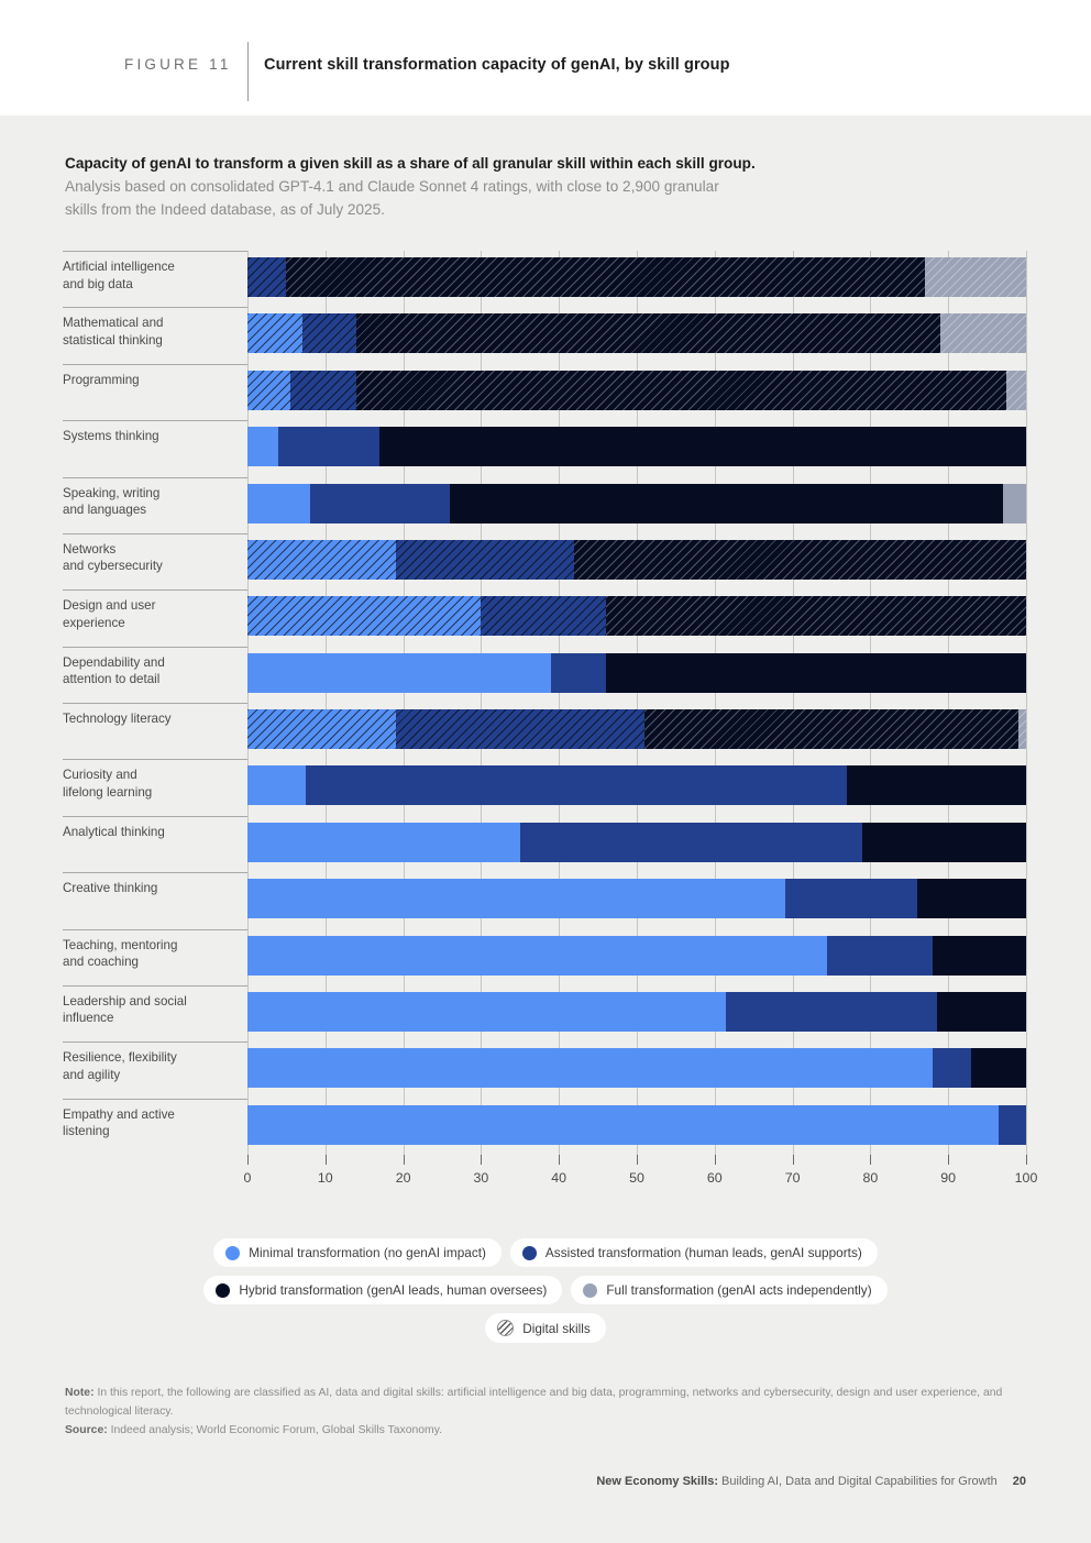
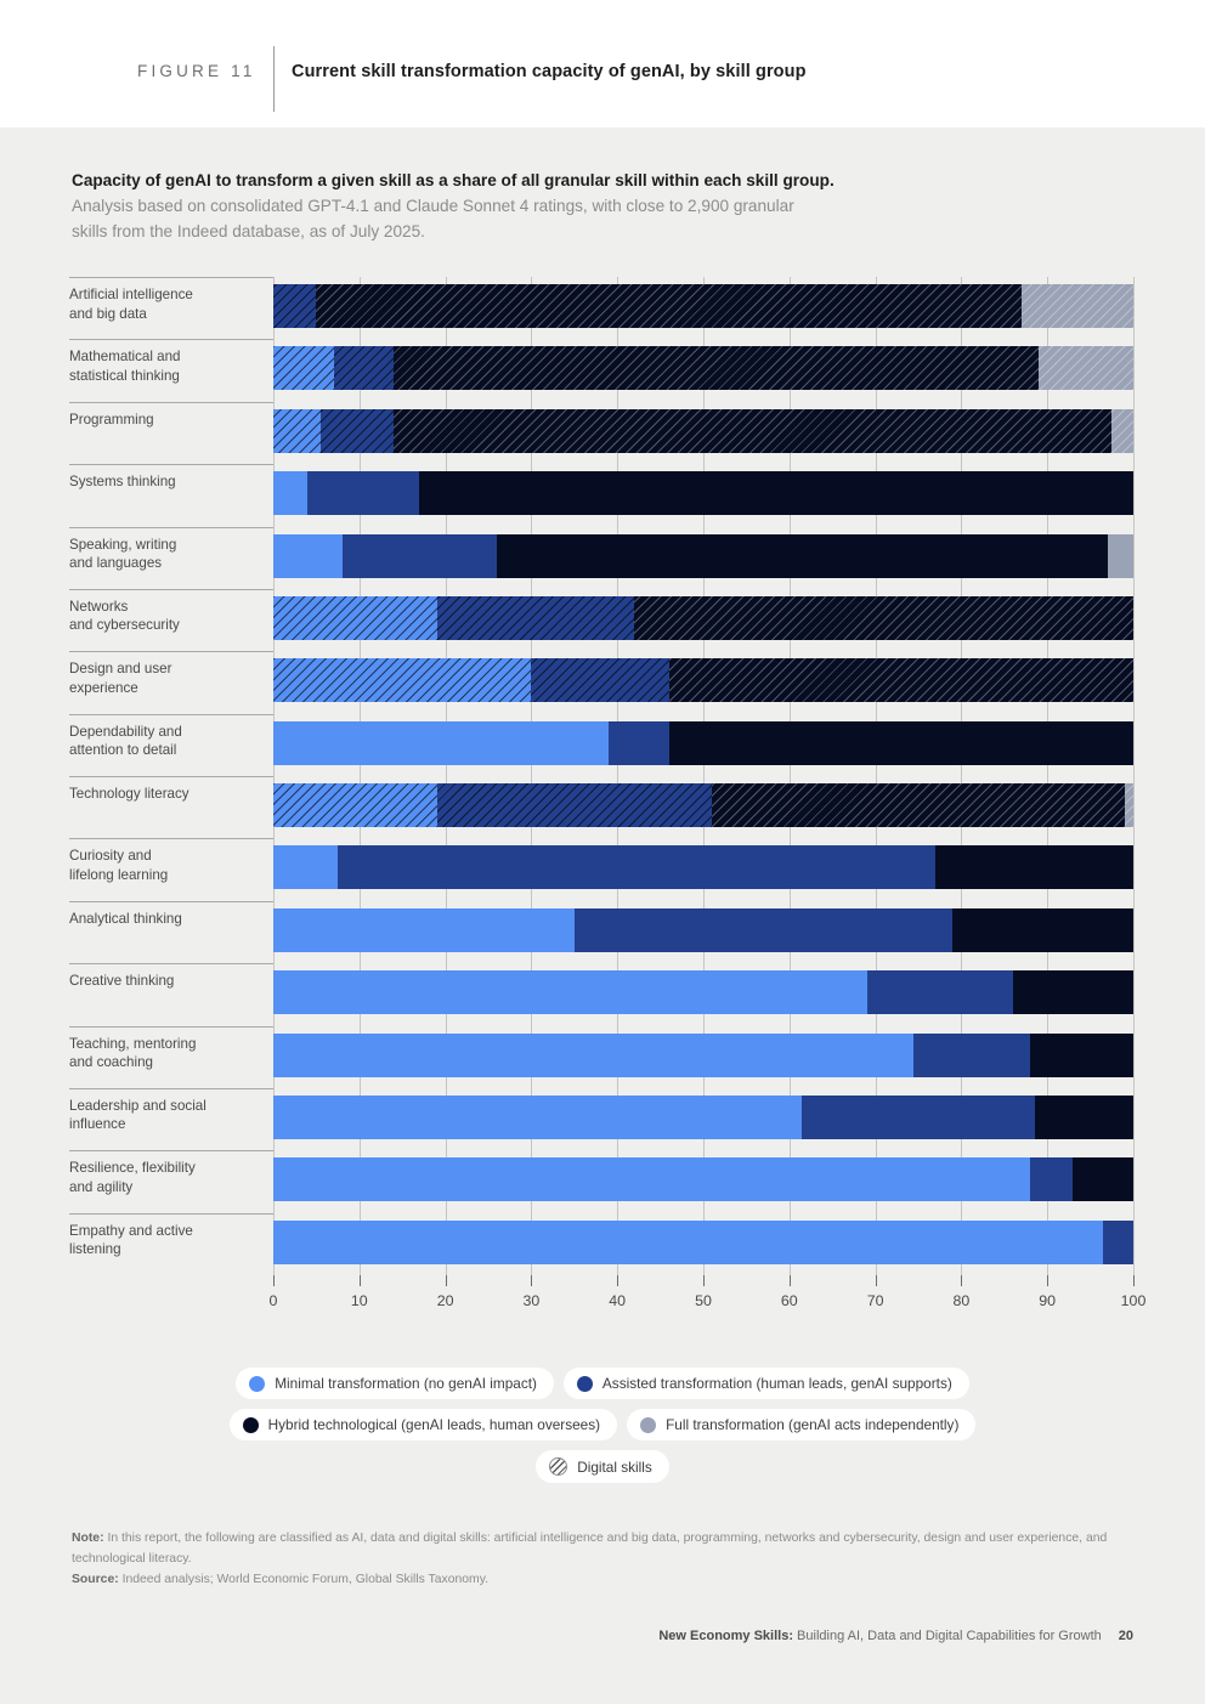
  FIGURE 11
  Current skill transformation capacity of genAI, by skill group
  Capacity of genAI to transform a given skill as a share of all granular skill within each skill group.
  Analysis based on consolidated GPT-4.1 and Claude Sonnet 4 ratings, with close to 2,900 granular
  skills from the Indeed database, as of July 2025.
  Artificial intelligence
  and big data
  Mathematical and
  statistical thinking
  Programming
  Systems thinking
  Speaking, writing
  and languages
  Networks
  and cybersecurity
  Design and user
  experience
  Dependability and
  attention to detail
  Technology literacy
  Curiosity and
  lifelong learning
  Analytical thinking
  Creative thinking
  Teaching, mentoring
  and coaching
  Leadership and social
  influence
  Resilience, flexibility
  and agility
  Empathy and active
  listening
  0
  10
  20
  30
  40
  50
  60
  70
  80
  90
  100
  Minimal transformation (no genAI impact)
  Assisted transformation (human leads, genAI supports)
- Hybrid transformation (genAI leads, human oversees)
+ Hybrid technological (genAI leads, human oversees)
  Full transformation (genAI acts independently)
  Digital skills
  Note: In this report, the following are classified as AI, data and digital skills: artificial intelligence and big data, programming, networks and cybersecurity, design and user experience, and technological literacy.
  Source: Indeed analysis; World Economic Forum, Global Skills Taxonomy.
  New Economy Skills: Building AI, Data and Digital Capabilities for Growth 20
